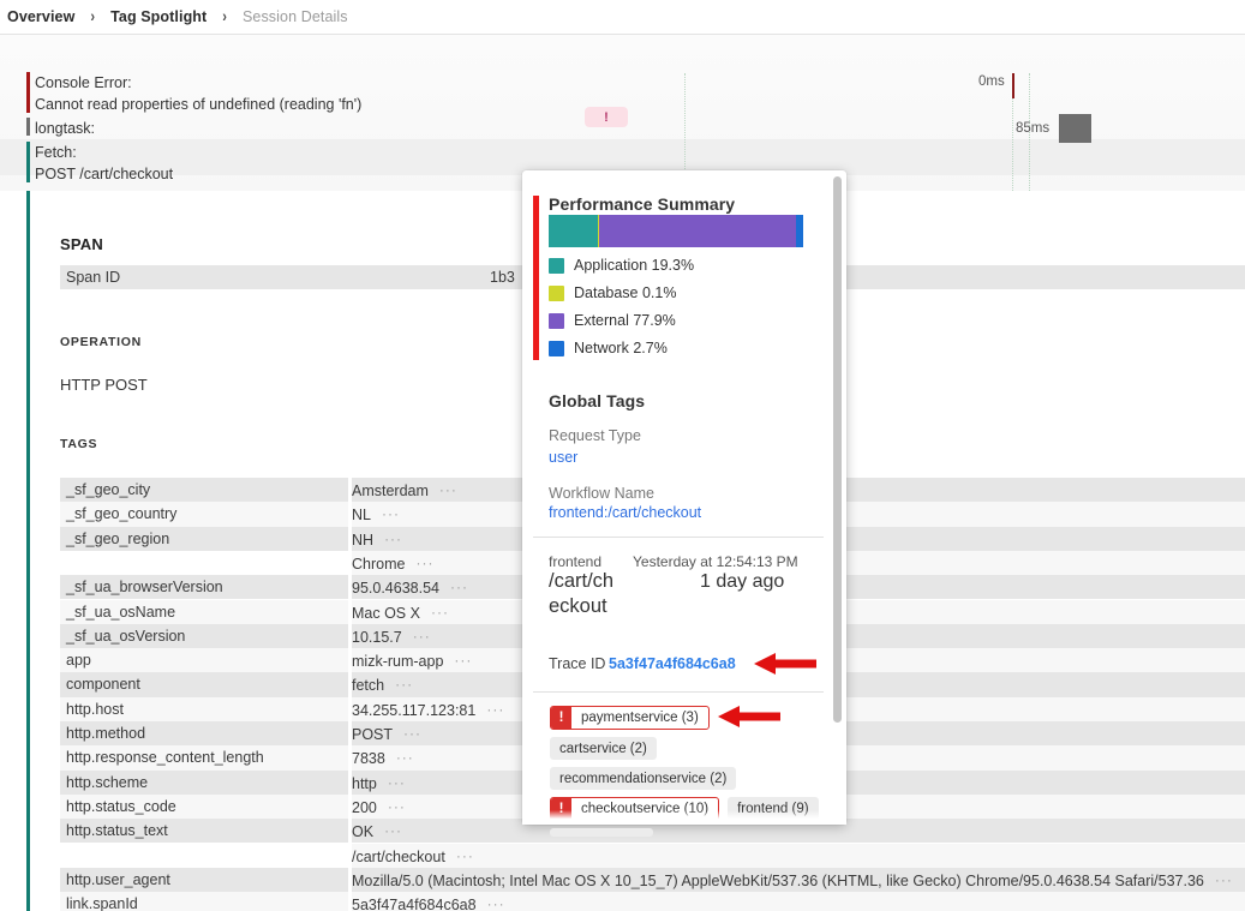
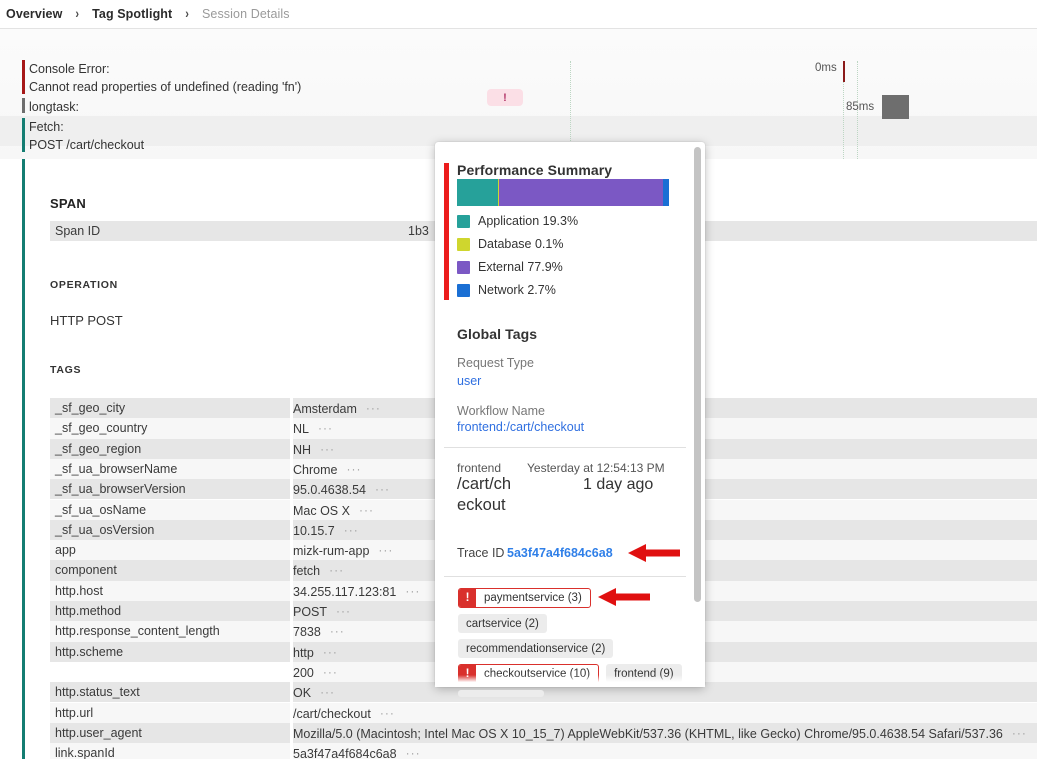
  Overview
  ›
  Tag Spotlight
  ›
  Session Details
  Console Error:
  Cannot read properties of undefined (reading 'fn')
  longtask:
  Fetch:
  POST /cart/checkout
  !
  0ms
  85ms
  SPAN
  Span ID
  1b3
  OPERATION
  HTTP POST
  TAGS
  _sf_geo_city
  Amsterdam ···
  _sf_geo_country
  NL ···
  _sf_geo_region
  NH ···
+ _sf_ua_browserName
  Chrome ···
  _sf_ua_browserVersion
  95.0.4638.54 ···
  _sf_ua_osName
  Mac OS X ···
  _sf_ua_osVersion
  10.15.7 ···
  app
  mizk-rum-app ···
  component
  fetch ···
  http.host
  34.255.117.123:81 ···
  http.method
  POST ···
  http.response_content_length
  7838 ···
  http.scheme
  http ···
- http.status_code
  200 ···
  http.status_text
  OK ···
+ http.url
  /cart/checkout ···
  http.user_agent
  Mozilla/5.0 (Macintosh; Intel Mac OS X 10_15_7) AppleWebKit/537.36 (KHTML, like Gecko) Chrome/95.0.4638.54 Safari/537.36 ···
  link.spanId
  5a3f47a4f684c6a8 ···
  Performance Summary
  Application 19.3%
  Database 0.1%
  External 77.9%
  Network 2.7%
  Global Tags
  Request Type
  user
  Workflow Name
  frontend:/cart/checkout
  frontend
  /cart/checkout
  Yesterday at 12:54:13 PM
  1 day ago
  Trace ID
  5a3f47a4f684c6a8
  !
  paymentservice (3)
  cartservice (2)
  recommendationservice (2)
  !
  checkoutservice (10)
  frontend (9)
